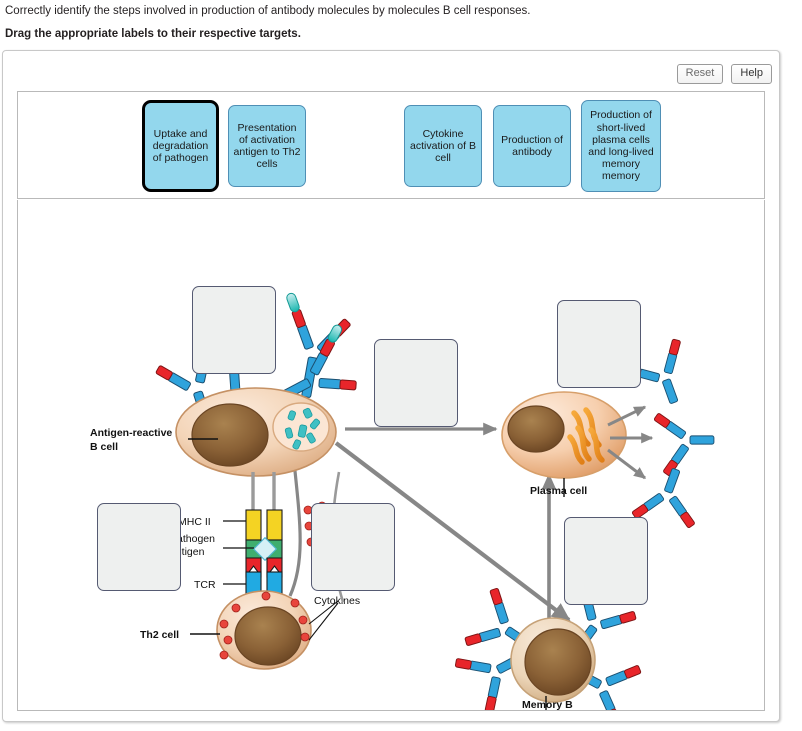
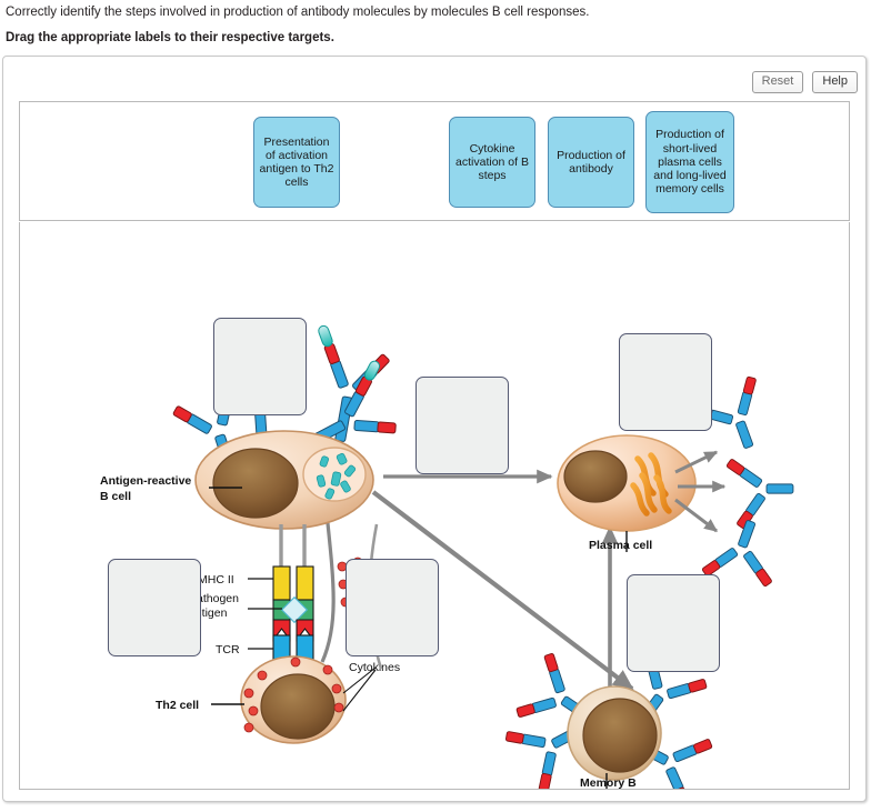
  Correctly identify the steps involved in production of antibody molecules by molecules B cell responses.
  Drag the appropriate labels to their respective targets.
  Reset
  Help
- Uptake and degradation of pathogen
  Presentation of activation antigen to Th2 cells
- Cytokine activation of B cell
+ Cytokine activation of B steps
  Production of antibody
- Production of short-lived plasma cells and long-lived memory memory
+ Production of short-lived plasma cells and long-lived memory cells
  Antigen-reactive
  B cell
  MHC II
  thogen
  tigen
  TCR
  Th2 cell
  Cytoknes
  Plasma cell
  Memory B
